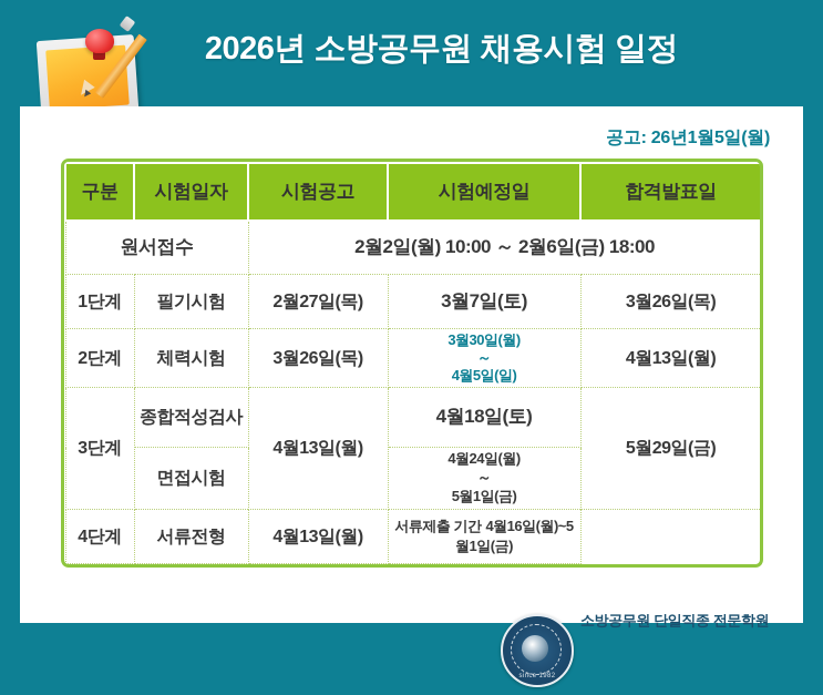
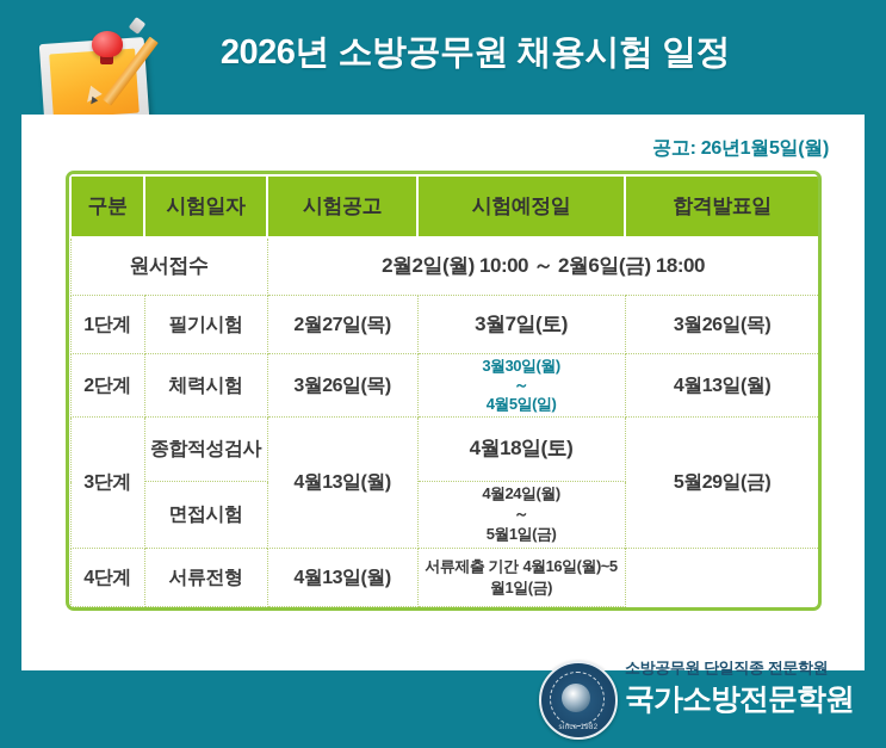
  2026년 소방공무원 채용시험 일정
  공고: 26년1월5일(월)
  구분	시험일자	시험공고	시험예정일	합격발표일
  원서접수	2월2일(월) 10:00 ～ 2월6일(금) 18:00
  1단계	필기시험	2월27일(목)	3월7일(토)	3월26일(목)
  2단계	체력시험	3월26일(목)	3월30일(월) ～ 4월5일(일)	4월13일(월)
  3단계	종합적성검사	4월13일(월)	4월18일(토)	5월29일(금)
  면접시험	4월24일(월) ～ 5월1일(금)
  4단계	서류전형	4월13일(월)	서류제출 기간 4월16일(월)~5월1일(금)
  소방공무원 단일직종 전문학원
+ 국가소방전문학원
